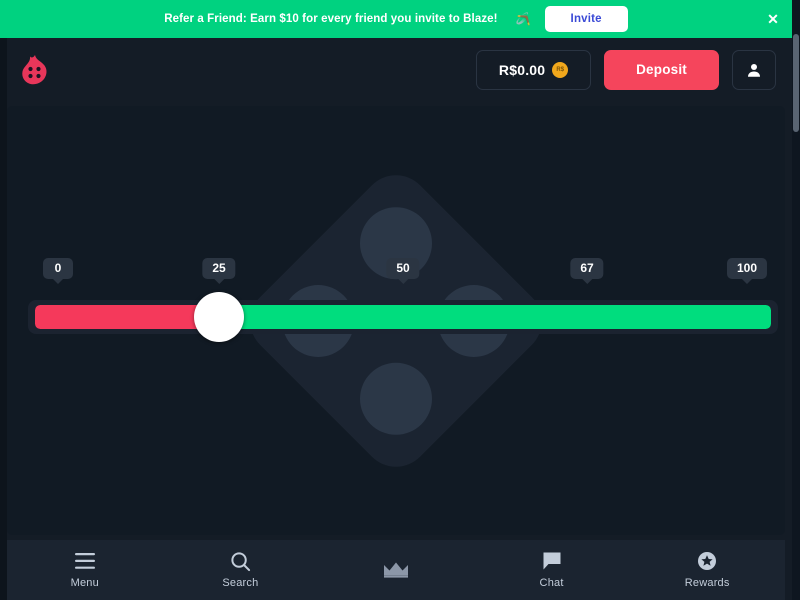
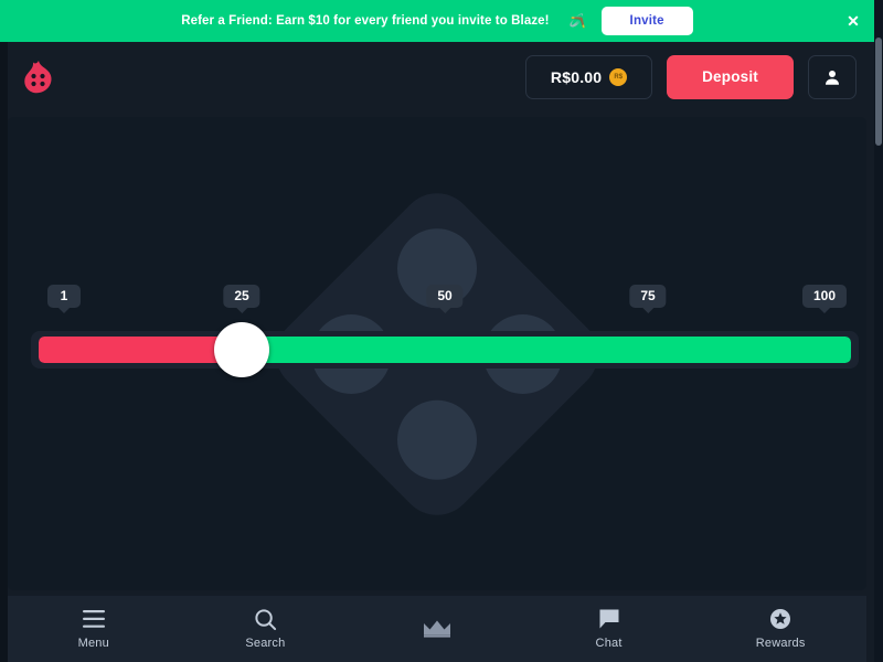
- 0
+ 1
  25
  50
- 67
+ 75
  100
  Refer a Friend: Earn $10 for every friend you invite to Blaze!
  🪃
  Invite
  ✕
  R$0.00
  Deposit
  Menu
  Search
  Chat
  Rewards
